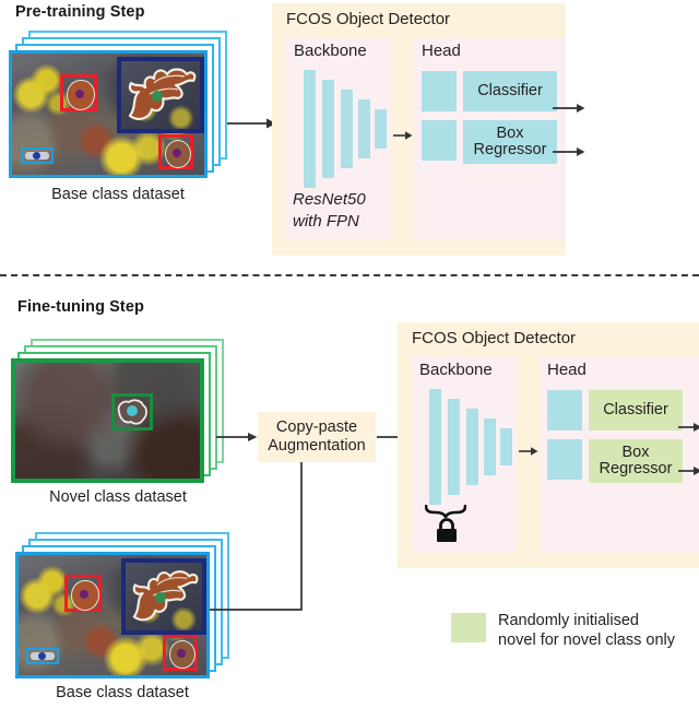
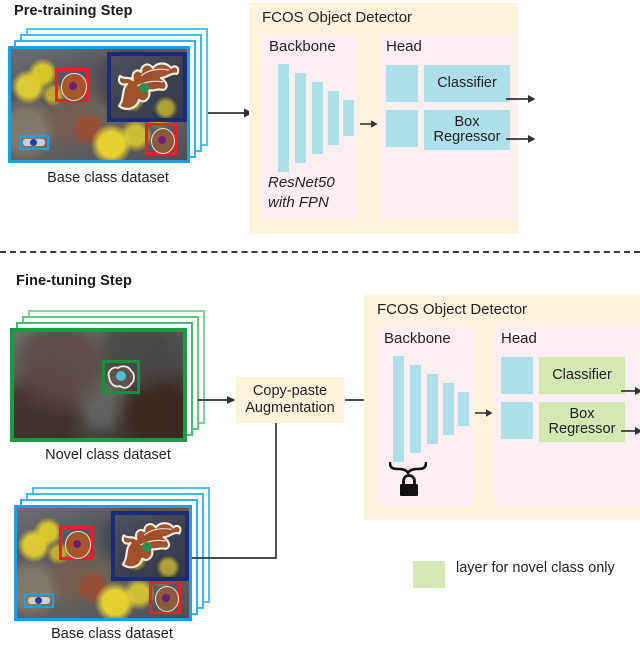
  Pre-training Step
  Base class dataset
  FCOS Object Detector
  Backbone
  ResNet50
  with FPN
  Head
  Classifier
  Box
  Regressor
  Fine-tuning Step
  Novel class dataset
  Base class dataset
  Copy-paste
  Augmentation
  FCOS Object Detector
  Backbone
  Head
  Classifier
  Box
  Regressor
- Randomly initialised
- novel for novel class only
+ layer for novel class only
